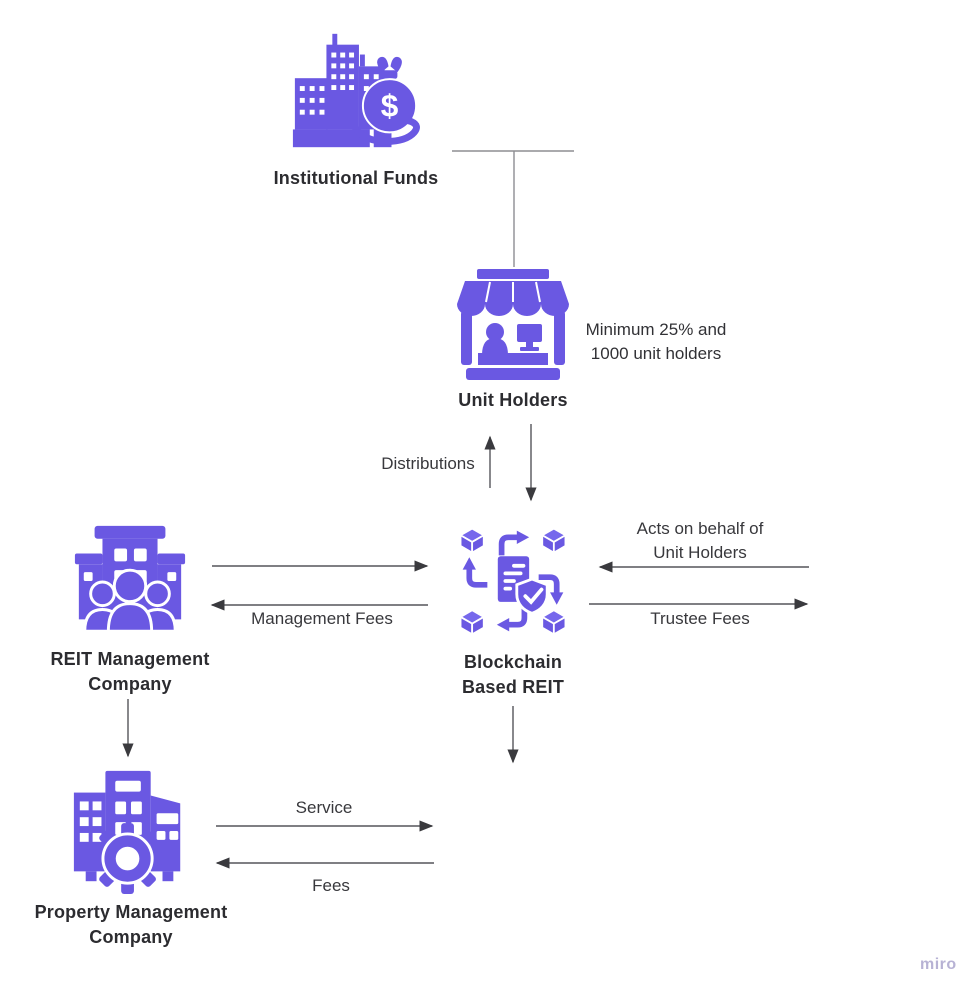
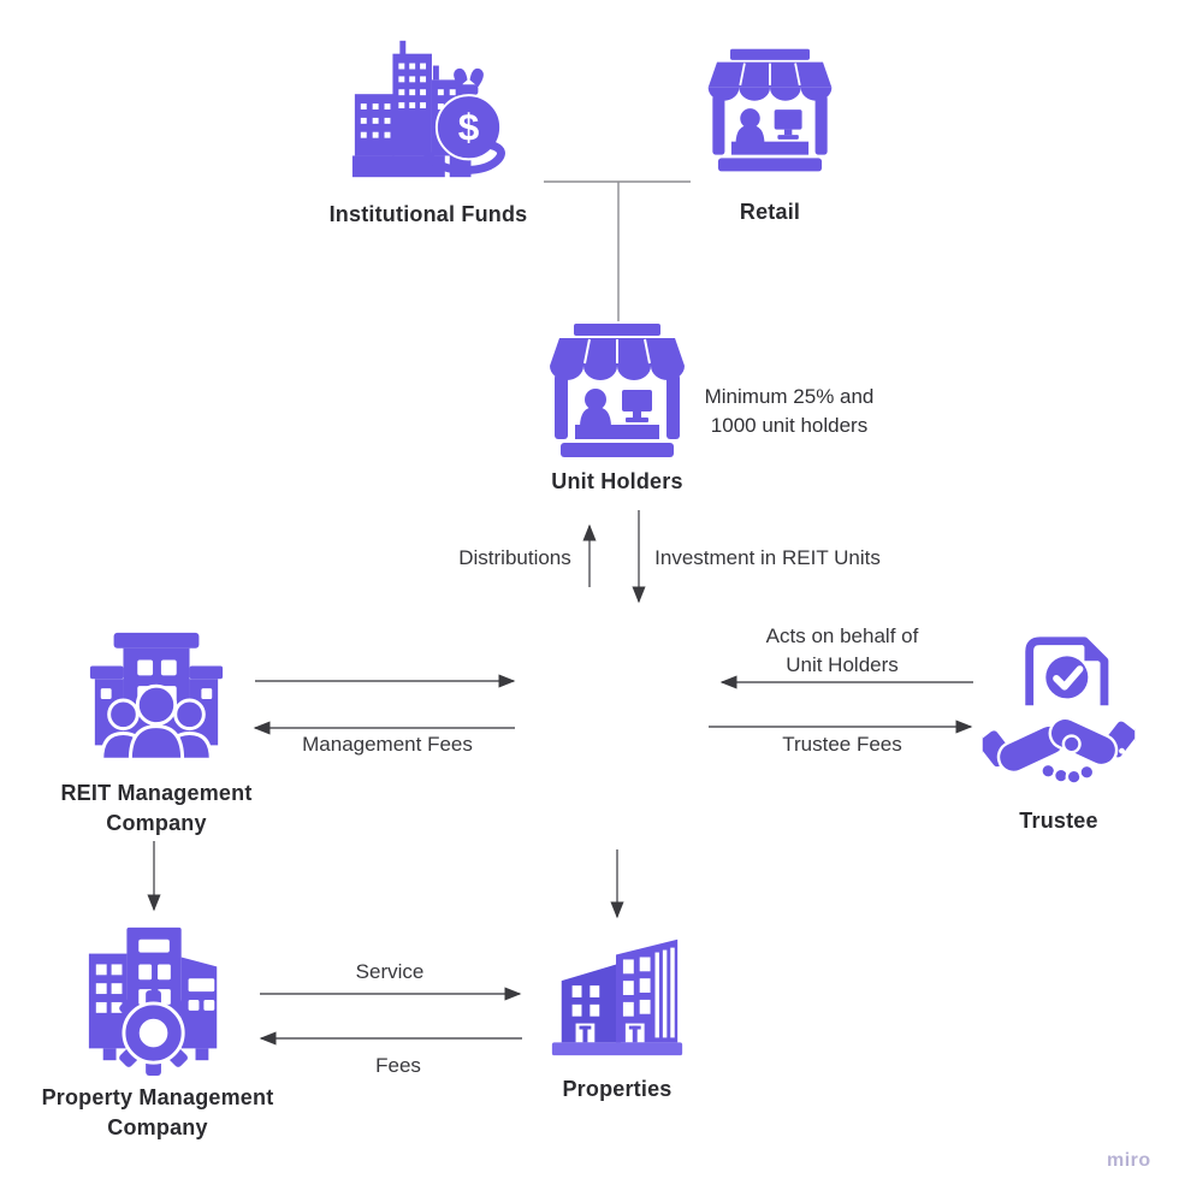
  Institutional Funds
+ Retail
  Unit Holders
  Minimum 25% and
  1000 unit holders
- Blockchain
- Based REIT
  REIT Management
  Company
+ Trustee
  Property Management
  Company
+ Properties
  Distributions
+ Investment in REIT Units
  Management Fees
  Acts on behalf of
  Unit Holders
  Trustee Fees
  Service
  Fees
  miro
